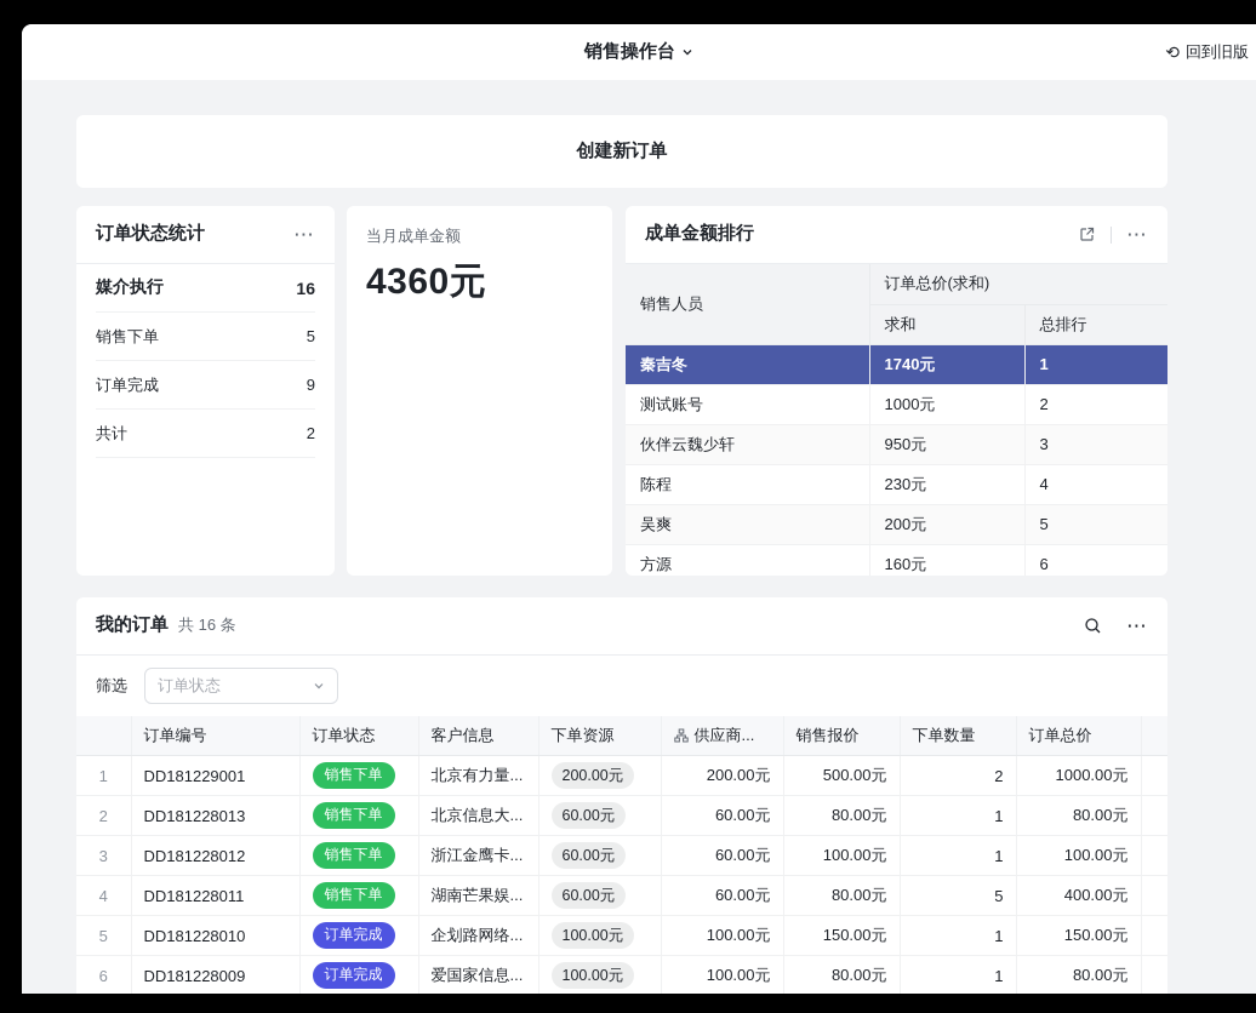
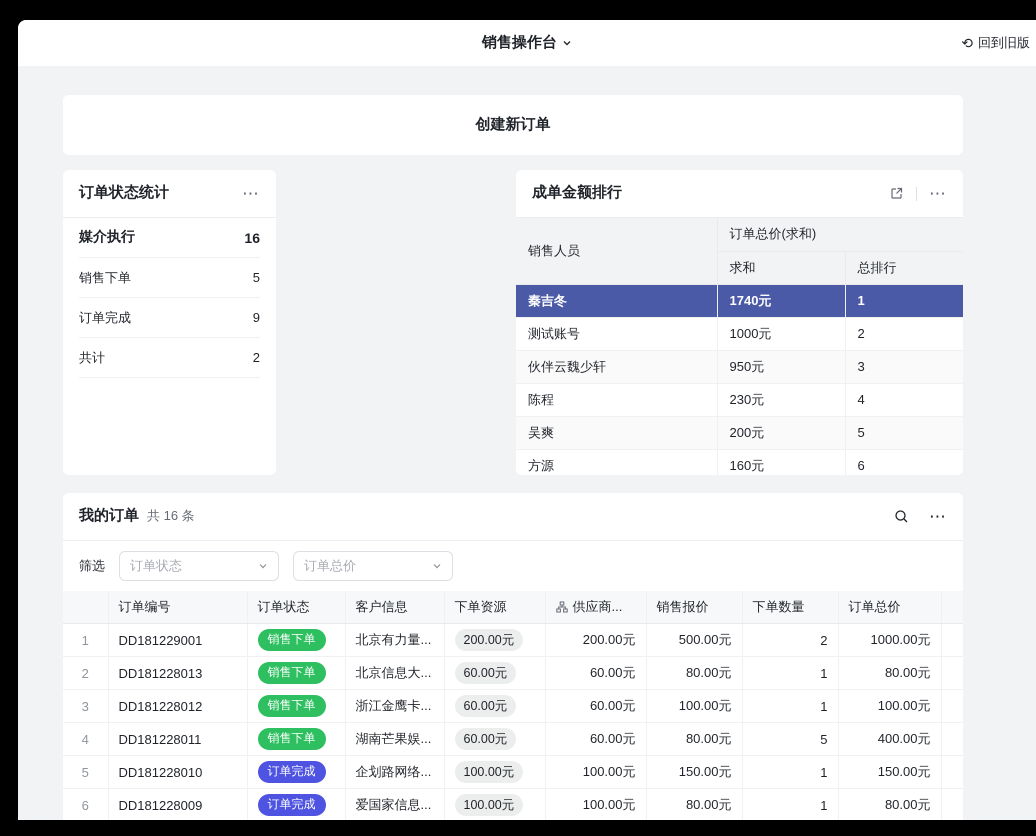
  销售操作台
  ⟲
  回到旧版
  创建新订单
  订单状态统计
  ⋯
  媒介执行
  16
  销售下单
  5
  订单完成
  9
  共计
  2
- 当月成单金额
- 4360元
  成单金额排行
  ⋯
  销售人员	订单总价(求和)
  求和	总排行
  秦吉冬	1740元	1
  测试账号	1000元	2
  伙伴云魏少轩	950元	3
  陈程	230元	4
  吴爽	200元	5
  方源	160元	6
  我的订单
  共 16 条
  ⋯
  筛选
  订单状态
+ 订单总价
  	订单编号	订单状态	客户信息	下单资源	供应商...	销售报价	下单数量	订单总价
  1	DD181229001	销售下单	北京有力量...	200.00元	200.00元	500.00元	2	1000.00元
  2	DD181228013	销售下单	北京信息大...	60.00元	60.00元	80.00元	1	80.00元
  3	DD181228012	销售下单	浙江金鹰卡...	60.00元	60.00元	100.00元	1	100.00元
  4	DD181228011	销售下单	湖南芒果娱...	60.00元	60.00元	80.00元	5	400.00元
  5	DD181228010	订单完成	企划路网络...	100.00元	100.00元	150.00元	1	150.00元
  6	DD181228009	订单完成	爱国家信息...	100.00元	100.00元	80.00元	1	80.00元
